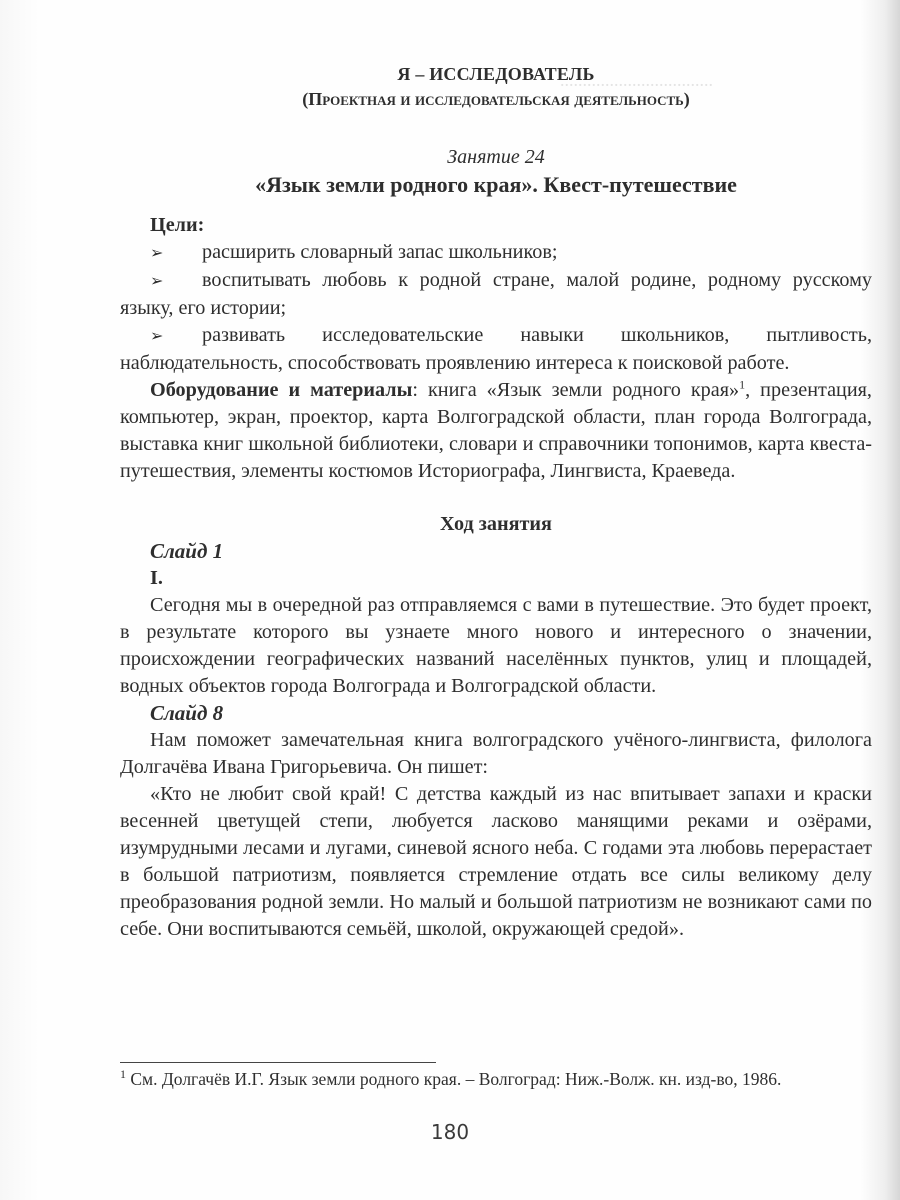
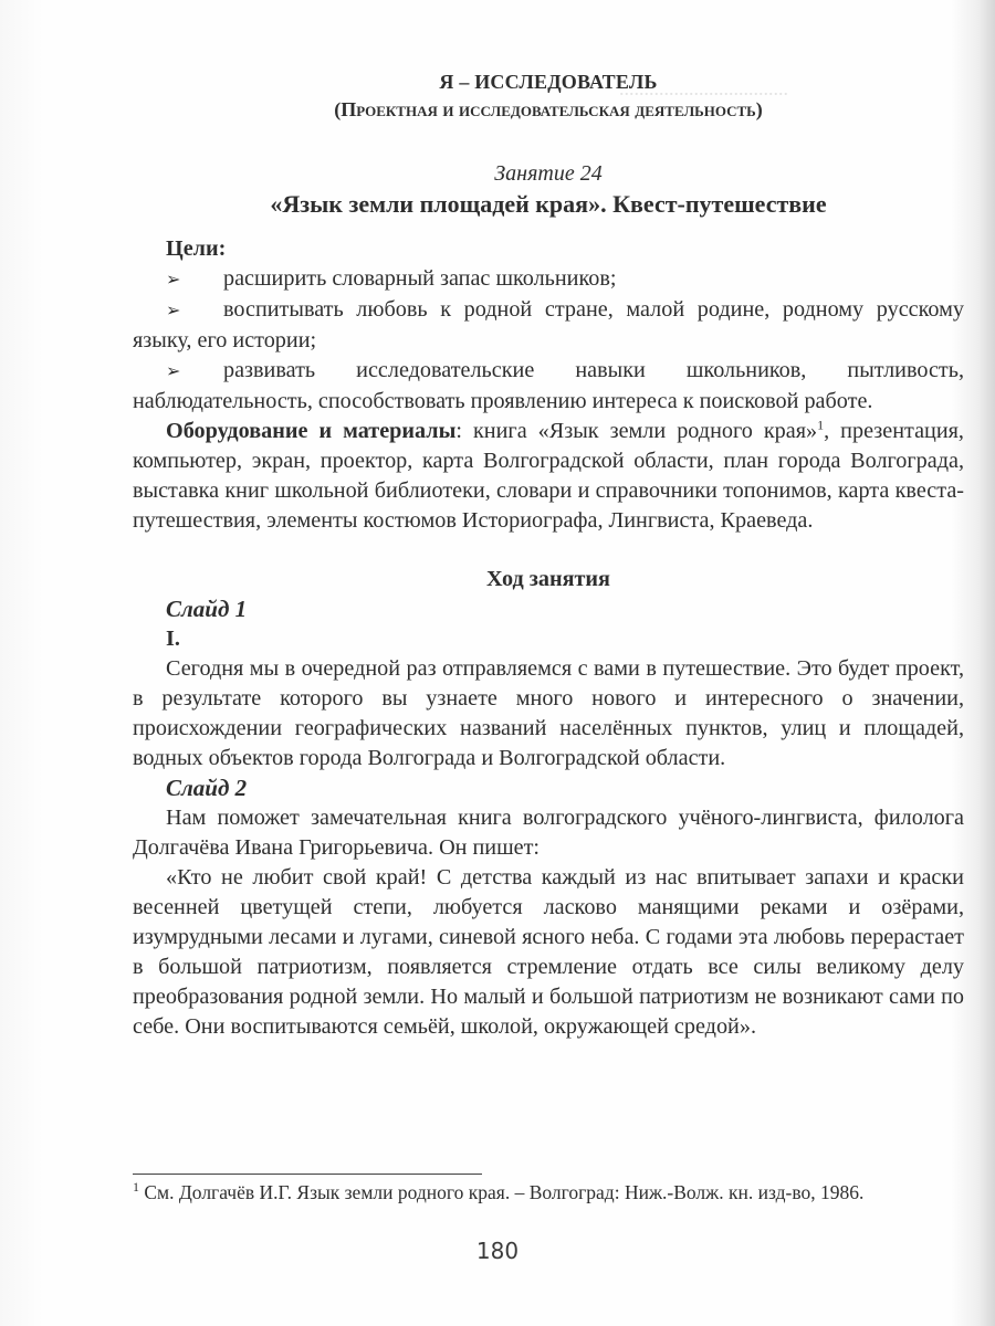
  Я – ИССЛЕДОВАТЕЛЬ
  (Проектная и исследовательская деятельность)
  Занятие 24
- «Язык земли родного края». Квест-путешествие
+ «Язык земли площадей края». Квест-путешествие
  Цели:
  ➢ расширить словарный запас школьников;
  ➢ воспитывать любовь к родной стране, малой родине, родному русскому языку, его истории;
  ➢ развивать исследовательские навыки школьников, пытливость, наблюдательность, способствовать проявлению интереса к поисковой работе.
  Оборудование и материалы: книга «Язык земли родного края»1, презентация, компьютер, экран, проектор, карта Волгоградской области, план города Волгограда, выставка книг школьной библиотеки, словари и справочники топонимов, карта квеста-путешествия, элементы костюмов Историографа, Лингвиста, Краеведа.
  Ход занятия
  Слайд 1
  I.
  Сегодня мы в очередной раз отправляемся с вами в путешествие. Это будет проект, в результате которого вы узнаете много нового и интересного о значении, происхождении географических названий населённых пунктов, улиц и площадей, водных объектов города Волгограда и Волгоградской области.
- Слайд 8
+ Слайд 2
  Нам поможет замечательная книга волгоградского учёного-лингвиста, филолога Долгачёва Ивана Григорьевича. Он пишет:
  «Кто не любит свой край! С детства каждый из нас впитывает запахи и краски весенней цветущей степи, любуется ласково манящими реками и озёрами, изумрудными лесами и лугами, синевой ясного неба. С годами эта любовь перерастает в большой патриотизм, появляется стремление отдать все силы великому делу преобразования родной земли. Но малый и большой патриотизм не возникают сами по себе. Они воспитываются семьёй, школой, окружающей средой».
  1 См. Долгачёв И.Г. Язык земли родного края. – Волгоград: Ниж.-Волж. кн. изд-во, 1986.
  180
